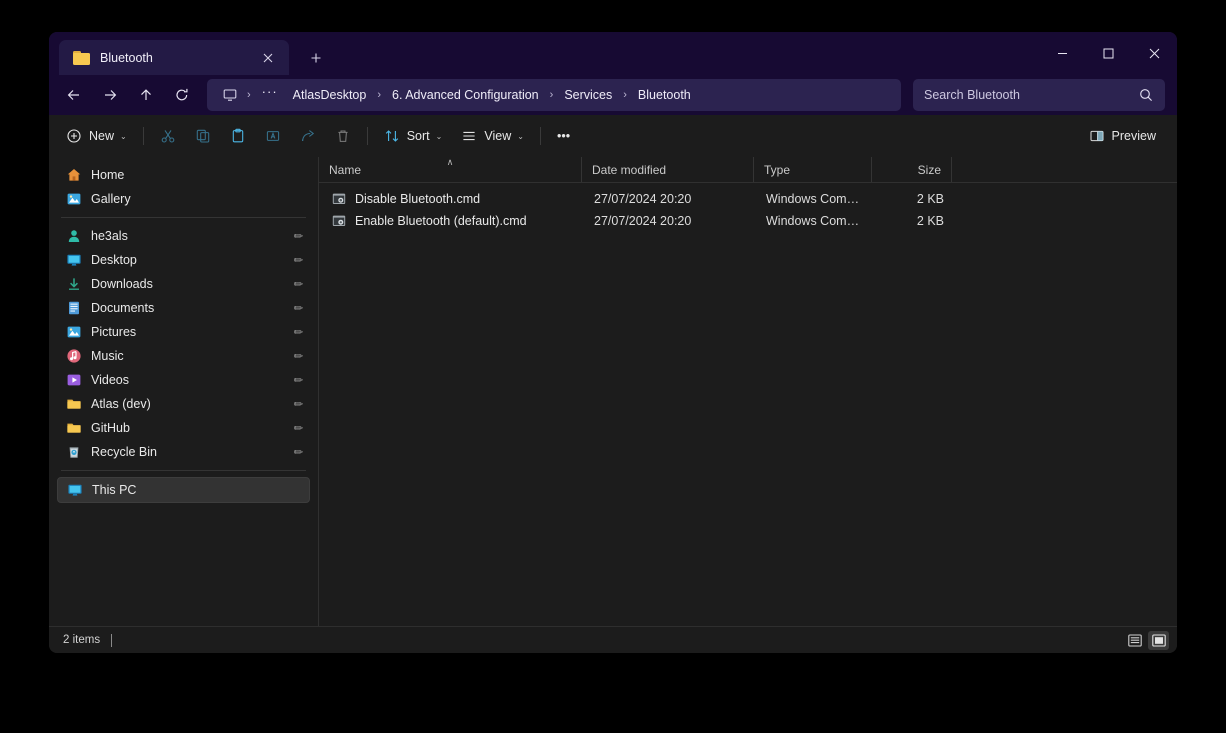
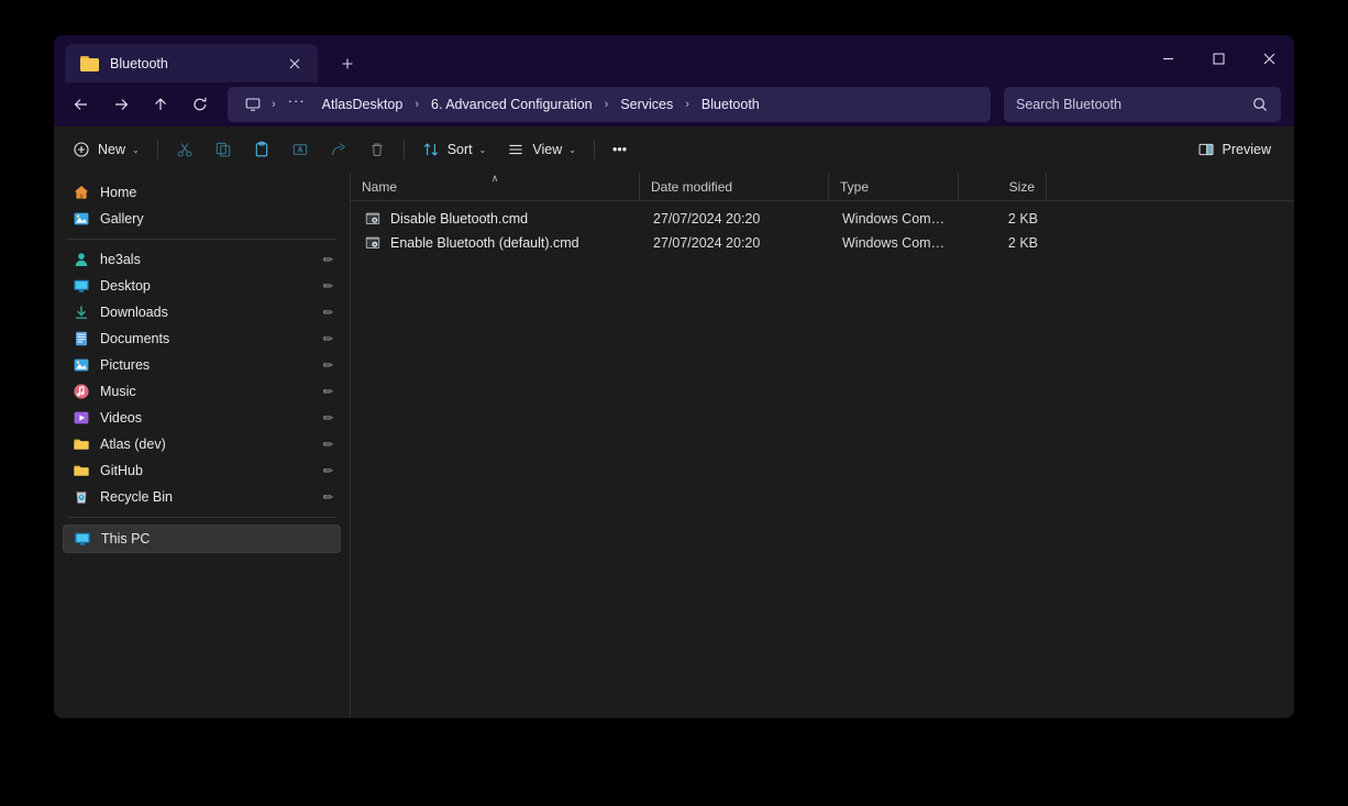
  Bluetooth
  ›
  ···
  AtlasDesktop
  ›
  6. Advanced Configuration
  ›
  Services
  ›
  Bluetooth
  Search Bluetooth
  New
  ⌄
  Sort
  ⌄
  View
  ⌄
  •••
  Preview
  Home
  Gallery
  he3als
  Desktop
  Downloads
  Documents
  Pictures
  Music
  Videos
  Atlas (dev)
  GitHub
  Recycle Bin
  This PC
  ∧
  Name
  Date modified
  Type
  Size
  Disable Bluetooth.cmd
  27/07/2024 20:20
  Windows Comma...
  2 KB
  Enable Bluetooth (default).cmd
  27/07/2024 20:20
  Windows Comma...
  2 KB
- 2 items
